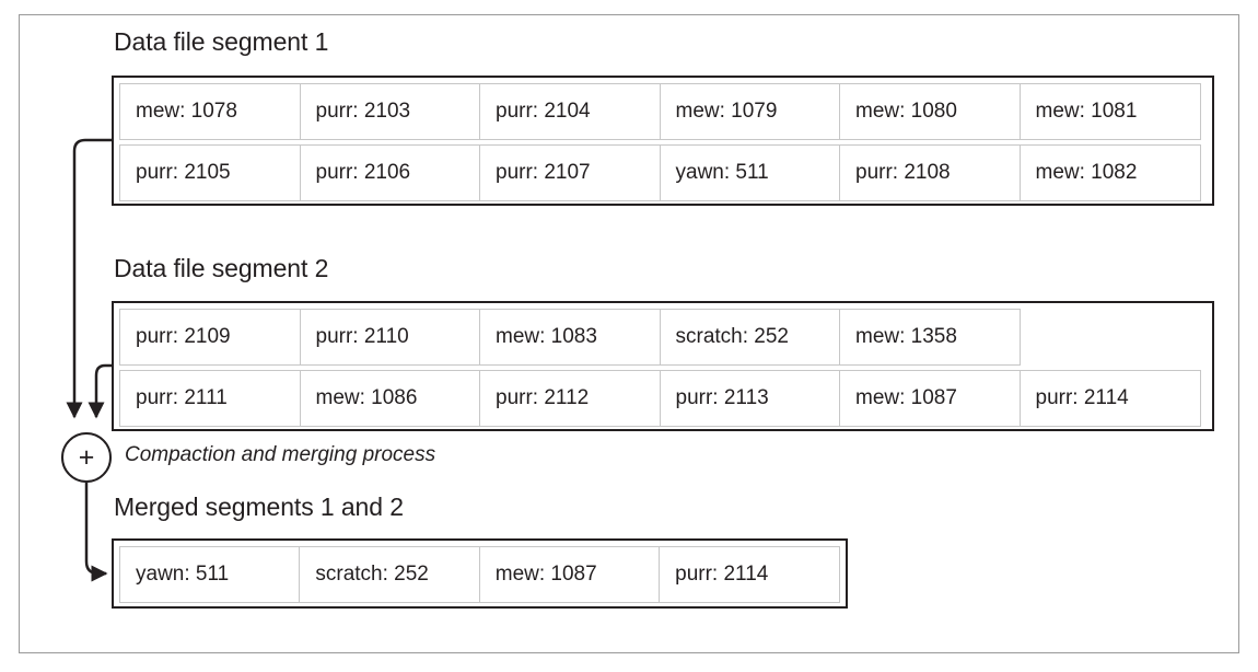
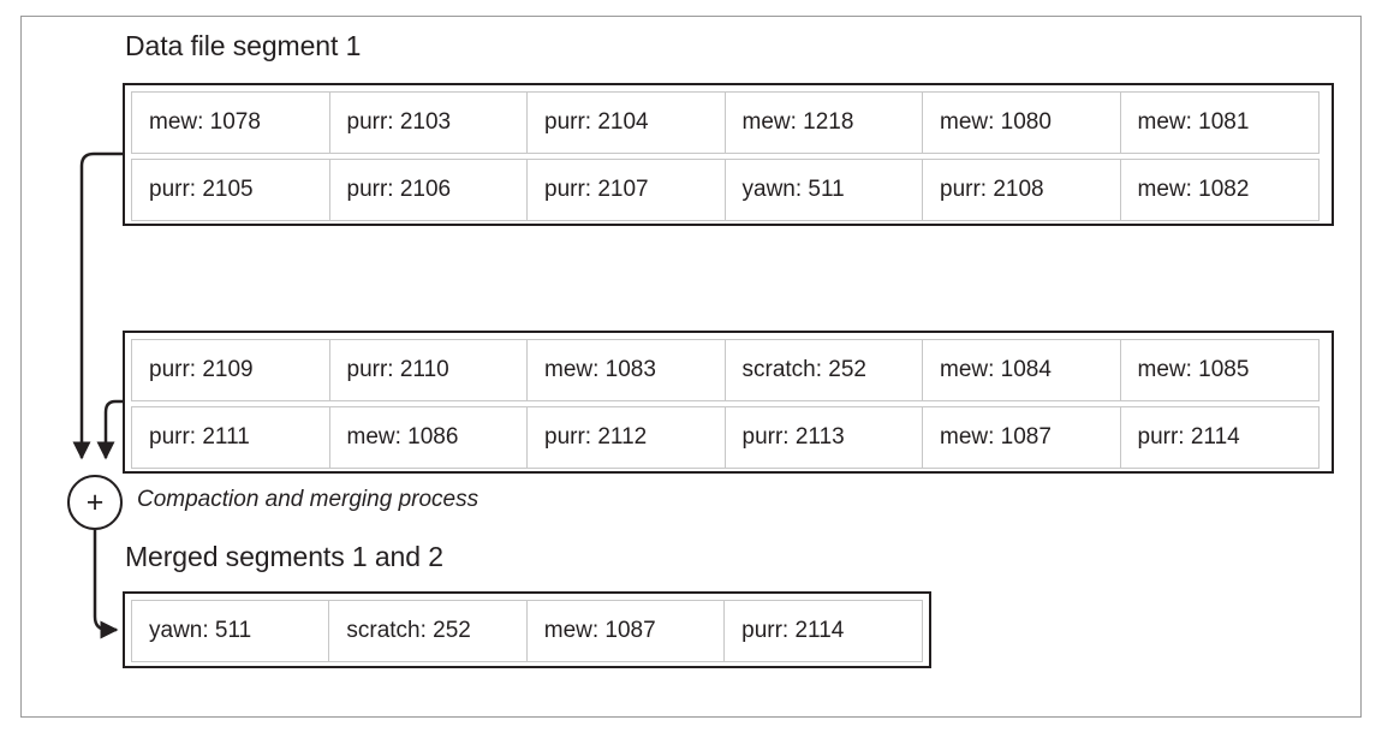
  Data file segment 1
  mew: 1078
  purr: 2103
  purr: 2104
- mew: 1079
+ mew: 1218
  mew: 1080
  mew: 1081
  purr: 2105
  purr: 2106
  purr: 2107
  yawn: 511
  purr: 2108
  mew: 1082
- Data file segment 2
  purr: 2109
  purr: 2110
  mew: 1083
  scratch: 252
- mew: 1358
+ mew: 1084
+ mew: 1085
  purr: 2111
  mew: 1086
  purr: 2112
  purr: 2113
  mew: 1087
  purr: 2114
  +
  Compaction and merging process
  Merged segments 1 and 2
  yawn: 511
  scratch: 252
  mew: 1087
  purr: 2114
